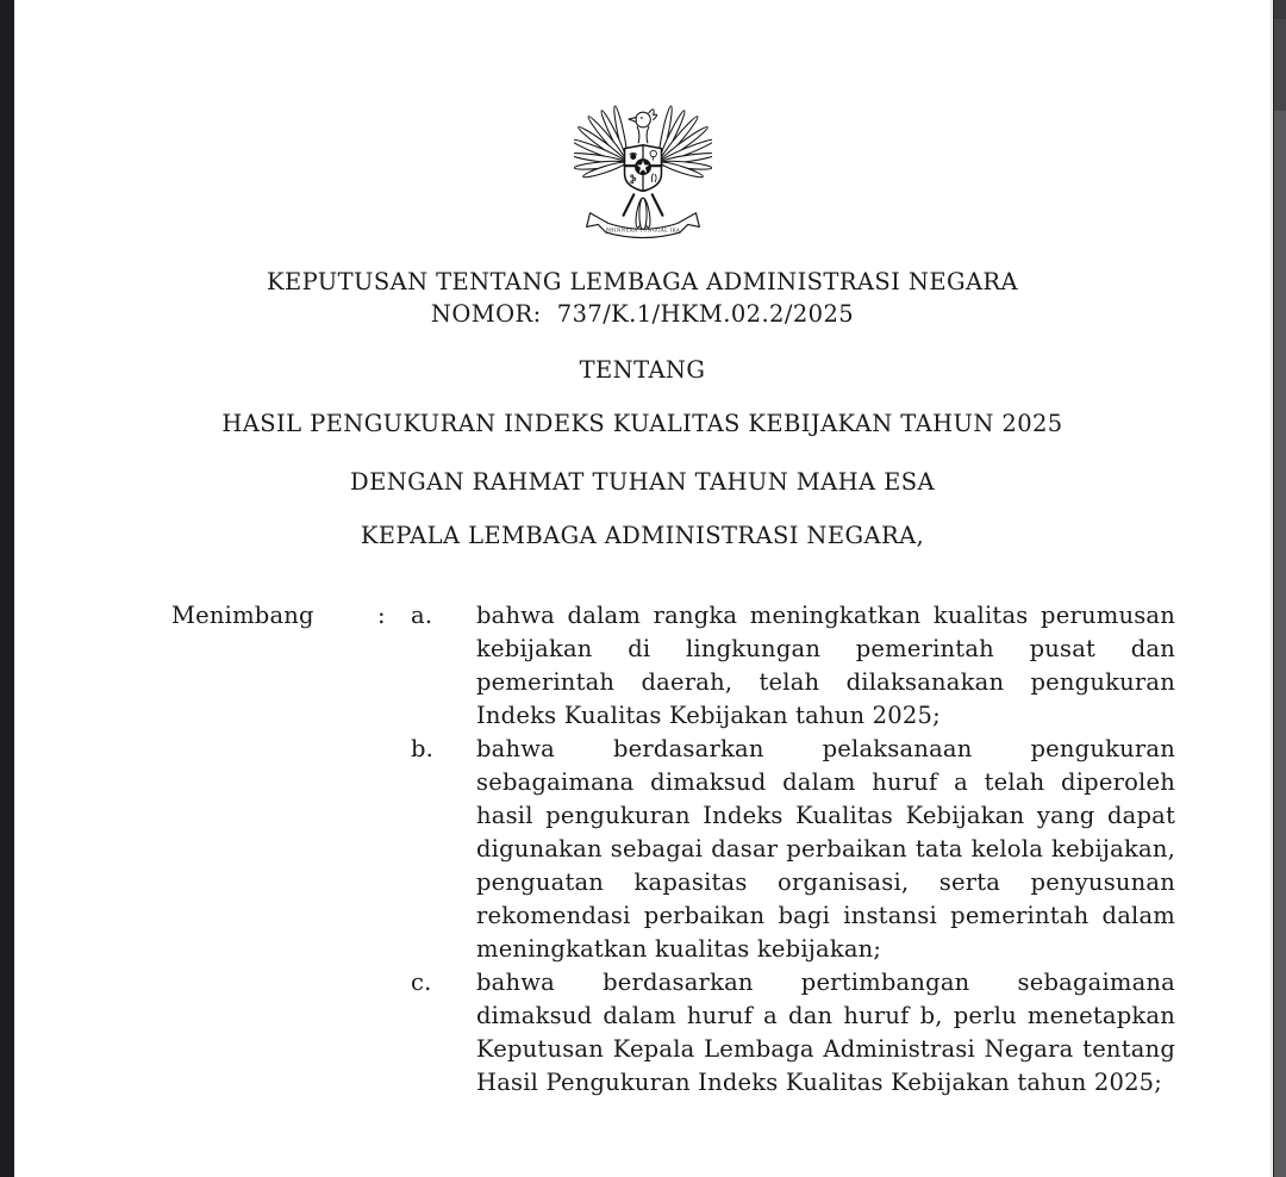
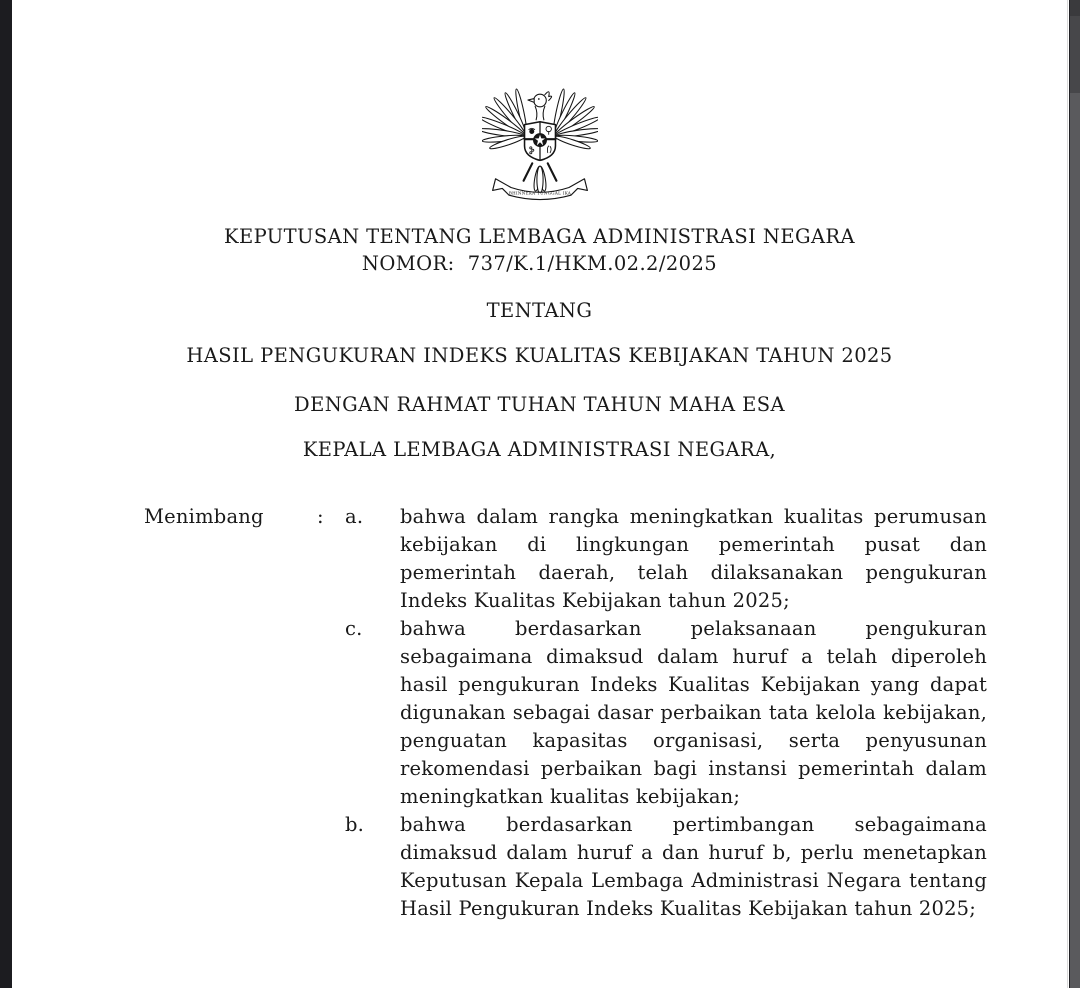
  KEPUTUSAN TENTANG LEMBAGA ADMINISTRASI NEGARA
  NOMOR: 737/K.1/HKM.02.2/2025
  TENTANG
  HASIL PENGUKURAN INDEKS KUALITAS KEBIJAKAN TAHUN 2025
  DENGAN RAHMAT TUHAN TAHUN MAHA ESA
  KEPALA LEMBAGA ADMINISTRASI NEGARA,
  Menimbang
  :
  a.
  bahwa dalam rangka meningkatkan kualitas perumusan kebijakan di lingkungan pemerintah pusat dan pemerintah daerah, telah dilaksanakan pengukuran Indeks Kualitas Kebijakan tahun 2025;
- b.
+ c.
  bahwa berdasarkan pelaksanaan pengukuran sebagaimana dimaksud dalam huruf a telah diperoleh hasil pengukuran Indeks Kualitas Kebijakan yang dapat digunakan sebagai dasar perbaikan tata kelola kebijakan, penguatan kapasitas organisasi, serta penyusunan rekomendasi perbaikan bagi instansi pemerintah dalam meningkatkan kualitas kebijakan;
- c.
+ b.
  bahwa berdasarkan pertimbangan sebagaimana dimaksud dalam huruf a dan huruf b, perlu menetapkan Keputusan Kepala Lembaga Administrasi Negara tentang Hasil Pengukuran Indeks Kualitas Kebijakan tahun 2025;
